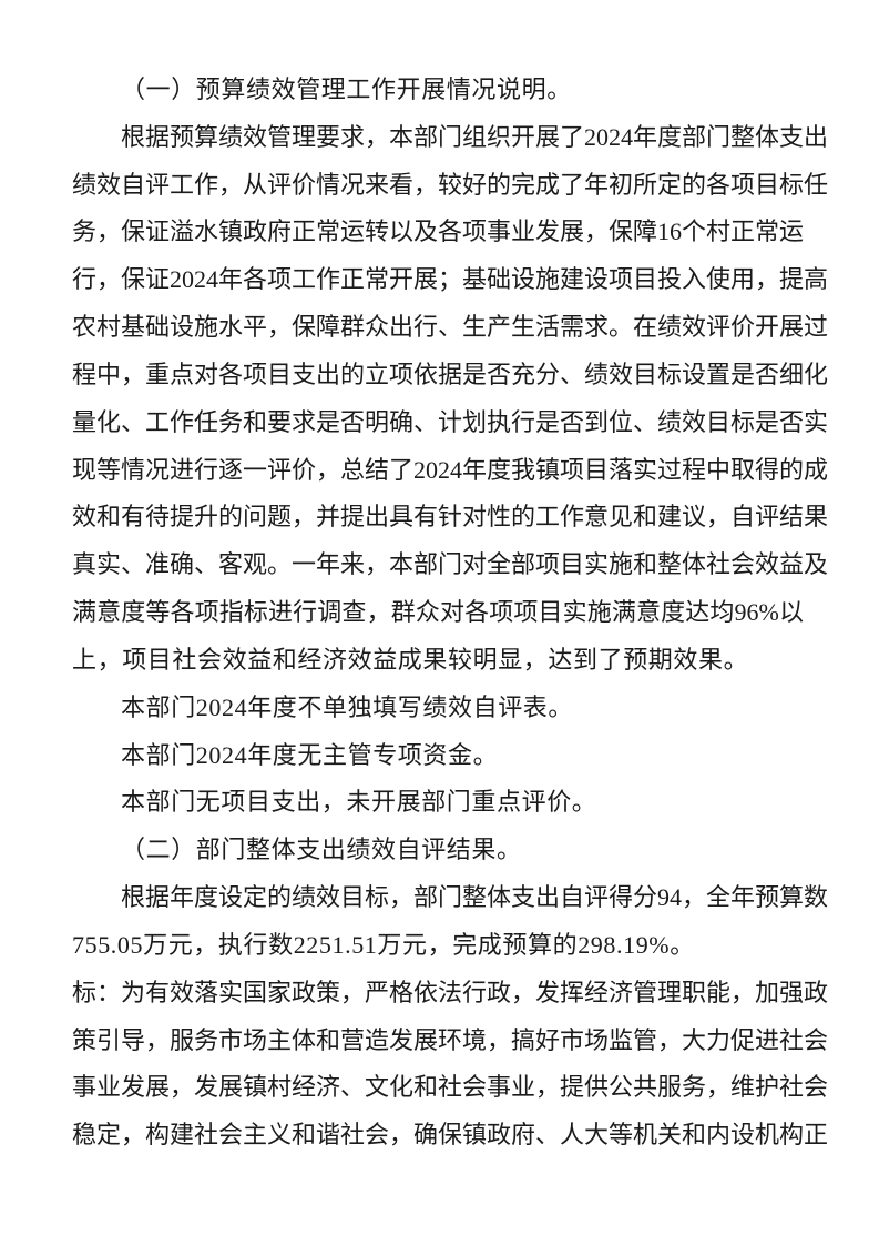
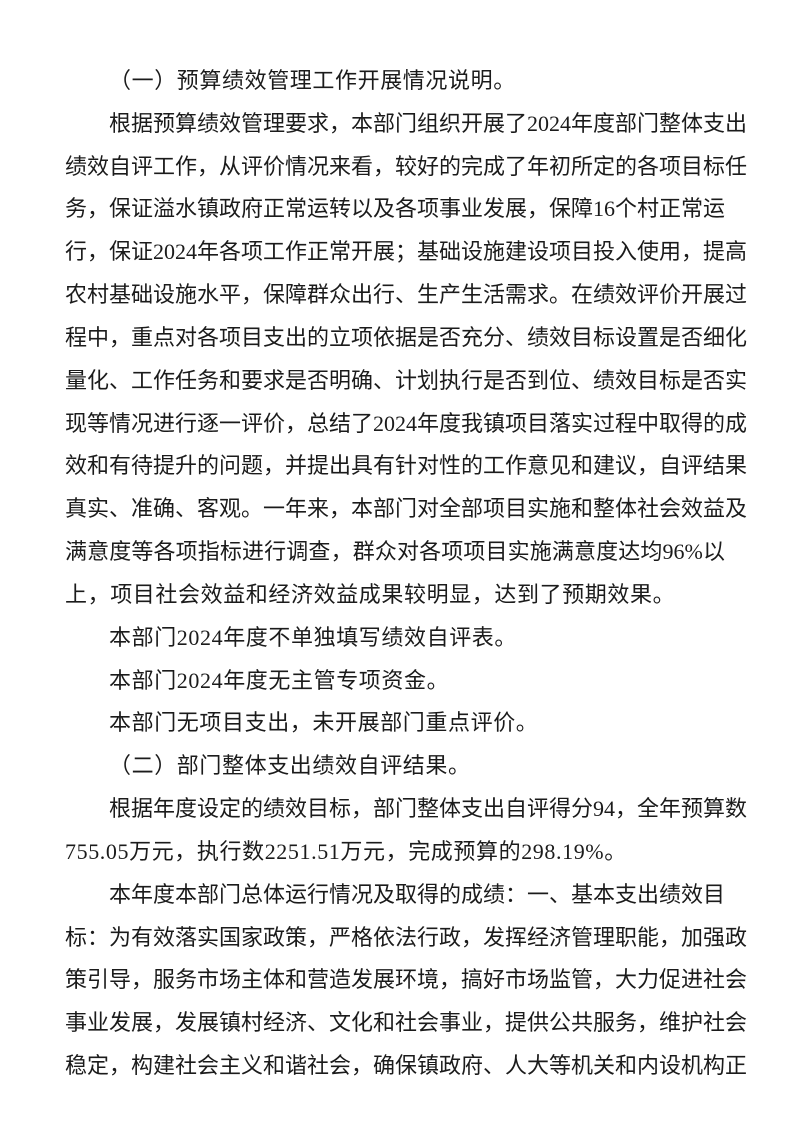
  （一）预算绩效管理工作开展情况说明。
  根据预算绩效管理要求，本部门组织开展了2024年度部门整体支出
  绩效自评工作，从评价情况来看，较好的完成了年初所定的各项目标任
  务，保证溢水镇政府正常运转以及各项事业发展，保障16个村正常运
  行，保证2024年各项工作正常开展；基础设施建设项目投入使用，提高
  农村基础设施水平，保障群众出行、生产生活需求。在绩效评价开展过
  程中，重点对各项目支出的立项依据是否充分、绩效目标设置是否细化
  量化、工作任务和要求是否明确、计划执行是否到位、绩效目标是否实
  现等情况进行逐一评价，总结了2024年度我镇项目落实过程中取得的成
  效和有待提升的问题，并提出具有针对性的工作意见和建议，自评结果
  真实、准确、客观。一年来，本部门对全部项目实施和整体社会效益及
  满意度等各项指标进行调查，群众对各项项目实施满意度达均96%以
  上，项目社会效益和经济效益成果较明显，达到了预期效果。
  本部门2024年度不单独填写绩效自评表。
  本部门2024年度无主管专项资金。
  本部门无项目支出，未开展部门重点评价。
  （二）部门整体支出绩效自评结果。
  根据年度设定的绩效目标，部门整体支出自评得分94，全年预算数
  755.05万元，执行数2251.51万元，完成预算的298.19%。
+ 本年度本部门总体运行情况及取得的成绩：一、基本支出绩效目
  标：为有效落实国家政策，严格依法行政，发挥经济管理职能，加强政
  策引导，服务市场主体和营造发展环境，搞好市场监管，大力促进社会
  事业发展，发展镇村经济、文化和社会事业，提供公共服务，维护社会
  稳定，构建社会主义和谐社会，确保镇政府、人大等机关和内设机构正
